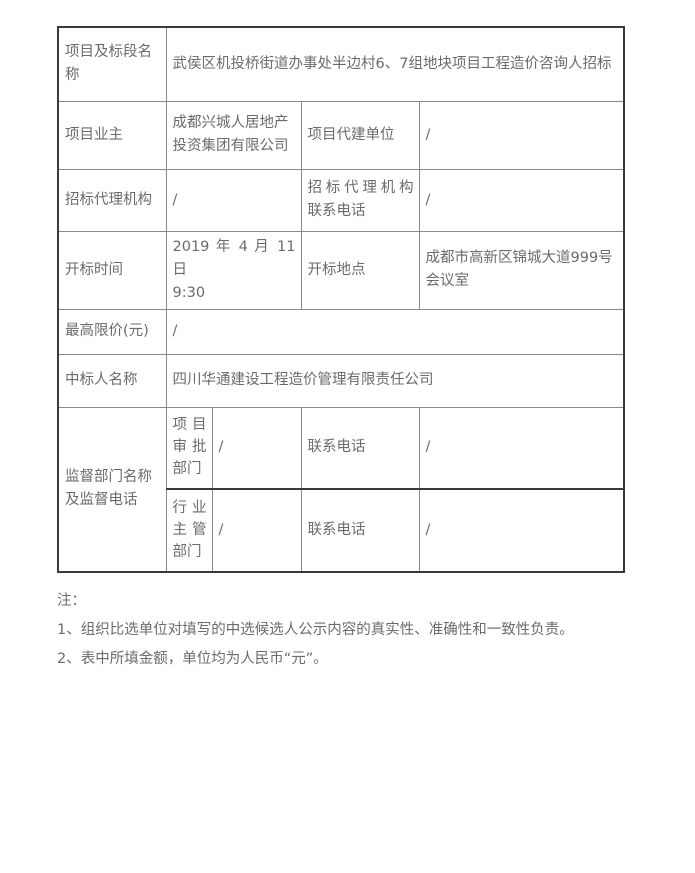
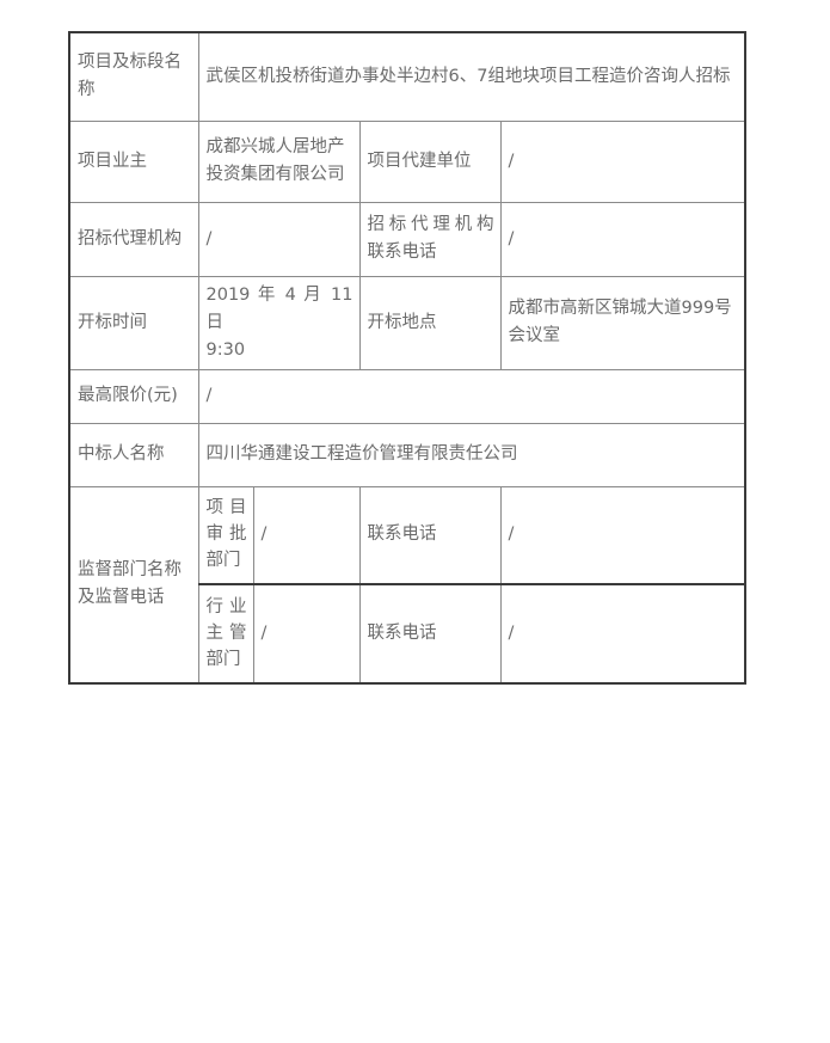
  项目及标段名称	武侯区机投桥街道办事处半边村6、7组地块项目工程造价咨询人招标
  项目业主	成都兴城人居地产投资集团有限公司	项目代建单位	/
  招标代理机构	/	招标代理机构 联系电话	/
  开标时间	2019 年 4 月 11 日 9:30	开标地点	成都市高新区锦城大道999号会议室
  最高限价(元)	/
  中标人名称	四川华通建设工程造价管理有限责任公司
  监督部门名称 及监督电话	项 目 审 批 部门	/	联系电话	/
  行 业 主 管 部门	/	联系电话	/
- 注：
- 1、组织比选单位对填写的中选候选人公示内容的真实性、准确性和一致性负责。
- 2、表中所填金额，单位均为人民币“元”。
